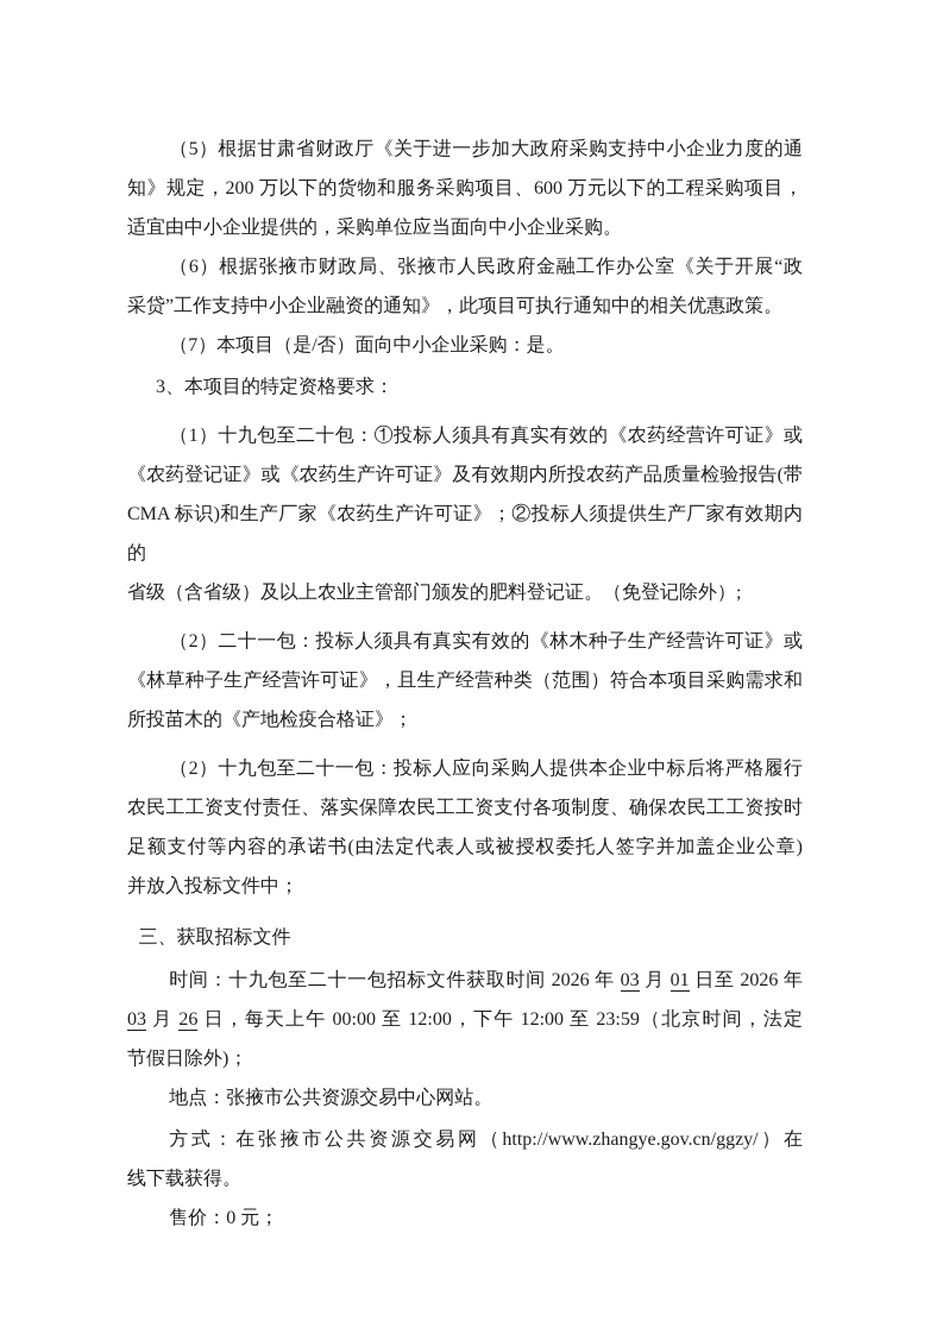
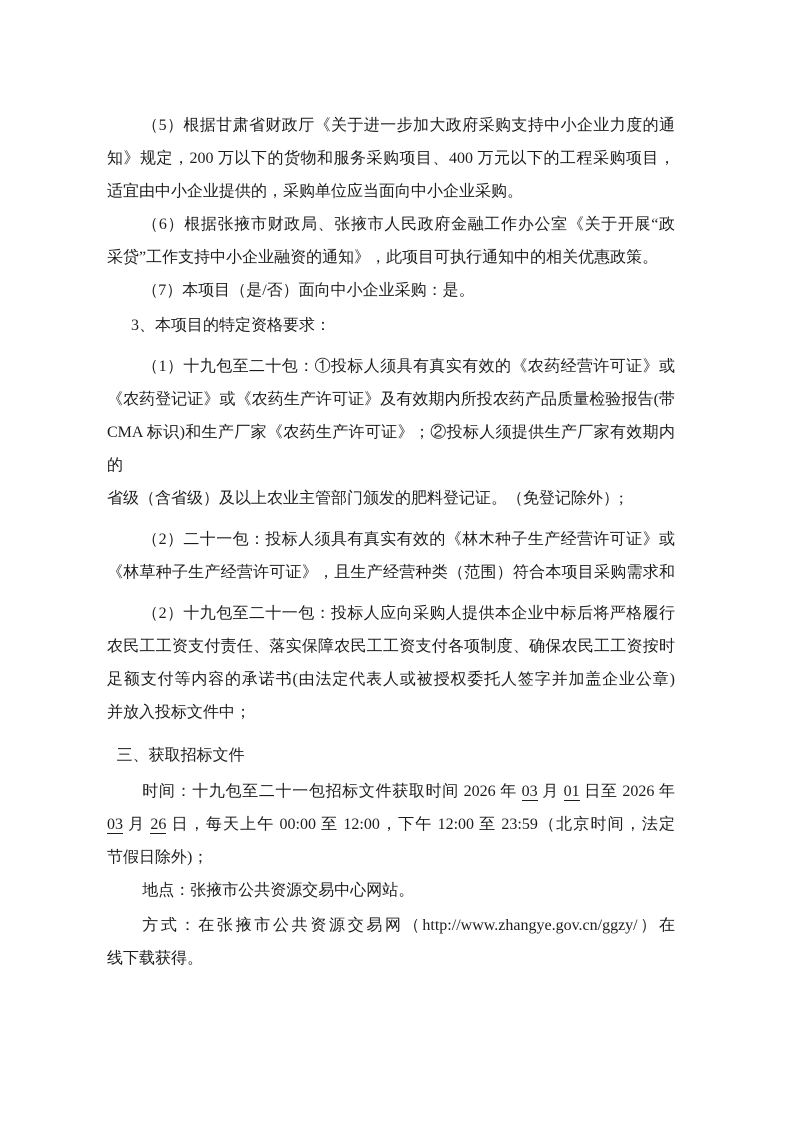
  （5）根据甘肃省财政厅《关于进一步加大政府采购支持中小企业力度的通
- 知》规定，200 万以下的货物和服务采购项目、600 万元以下的工程采购项目，
+ 知》规定，200 万以下的货物和服务采购项目、400 万元以下的工程采购项目，
  适宜由中小企业提供的，采购单位应当面向中小企业采购。
  （6）根据张掖市财政局、张掖市人民政府金融工作办公室《关于开展“政
  采贷”工作支持中小企业融资的通知》，此项目可执行通知中的相关优惠政策。
  （7）本项目（是/否）面向中小企业采购：是。
  3、本项目的特定资格要求：
  （1）十九包至二十包：①投标人须具有真实有效的《农药经营许可证》或
  《农药登记证》或《农药生产许可证》及有效期内所投农药产品质量检验报告(带
  CMA 标识)和生产厂家《农药生产许可证》；②投标人须提供生产厂家有效期内的
  省级（含省级）及以上农业主管部门颁发的肥料登记证。（免登记除外）;
  （2）二十一包：投标人须具有真实有效的《林木种子生产经营许可证》或
  《林草种子生产经营许可证》，且生产经营种类（范围）符合本项目采购需求和
- 所投苗木的《产地检疫合格证》；
  （2）十九包至二十一包：投标人应向采购人提供本企业中标后将严格履行
  农民工工资支付责任、落实保障农民工工资支付各项制度、确保农民工工资按时
  足额支付等内容的承诺书(由法定代表人或被授权委托人签字并加盖企业公章)
  并放入投标文件中；
  三、获取招标文件
  时间：十九包至二十一包招标文件获取时间 2026 年 03 月 01 日至 2026 年
  03 月 26 日，每天上午 00:00 至 12:00，下午 12:00 至 23:59（北京时间，法定
  节假日除外)；
  地点：张掖市公共资源交易中心网站。
  方式：在张掖市公共资源交易网（http://www.zhangye.gov.cn/ggzy/）在
  线下载获得。
- 售价：0 元；
